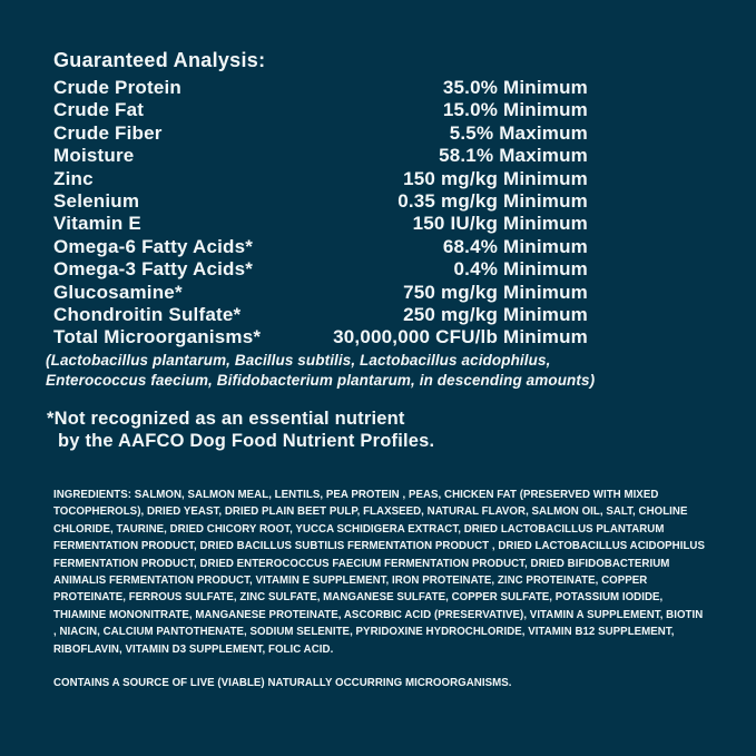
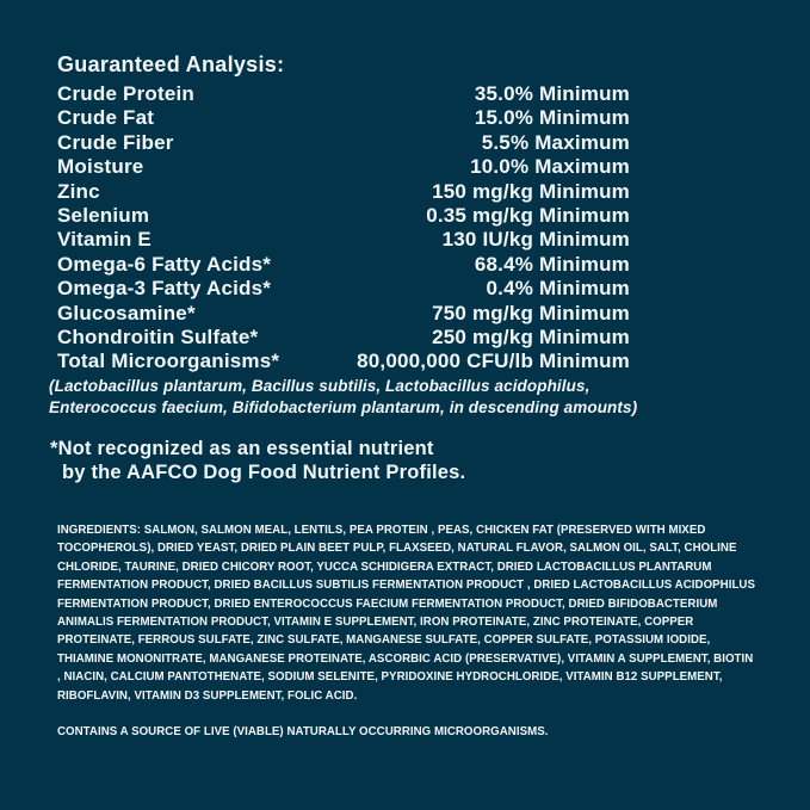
  Guaranteed Analysis:
  Crude Protein
  35.0% Minimum
  Crude Fat
  15.0% Minimum
  Crude Fiber
  5.5% Maximum
  Moisture
- 58.1% Maximum
+ 10.0% Maximum
  Zinc
  150 mg/kg Minimum
  Selenium
  0.35 mg/kg Minimum
  Vitamin E
- 150 IU/kg Minimum
+ 130 IU/kg Minimum
  Omega-6 Fatty Acids*
  68.4% Minimum
  Omega-3 Fatty Acids*
  0.4% Minimum
  Glucosamine*
  750 mg/kg Minimum
  Chondroitin Sulfate*
  250 mg/kg Minimum
  Total Microorganisms*
- 30,000,000 CFU/lb Minimum
+ 80,000,000 CFU/lb Minimum
  (Lactobacillus plantarum, Bacillus subtilis, Lactobacillus acidophilus,
  Enterococcus faecium, Bifidobacterium plantarum, in descending amounts)
  *Not recognized as an essential nutrient
  by the AAFCO Dog Food Nutrient Profiles.
  INGREDIENTS: SALMON, SALMON MEAL, LENTILS, PEA PROTEIN , PEAS, CHICKEN FAT (PRESERVED WITH MIXED TOCOPHEROLS), DRIED YEAST, DRIED PLAIN BEET PULP, FLAXSEED, NATURAL FLAVOR, SALMON OIL, SALT, CHOLINE CHLORIDE, TAURINE, DRIED CHICORY ROOT, YUCCA SCHIDIGERA EXTRACT, DRIED LACTOBACILLUS PLANTARUM FERMENTATION PRODUCT, DRIED BACILLUS SUBTILIS FERMENTATION PRODUCT , DRIED LACTOBACILLUS ACIDOPHILUS FERMENTATION PRODUCT, DRIED ENTEROCOCCUS FAECIUM FERMENTATION PRODUCT, DRIED BIFIDOBACTERIUM ANIMALIS FERMENTATION PRODUCT, VITAMIN E SUPPLEMENT, IRON PROTEINATE, ZINC PROTEINATE, COPPER PROTEINATE, FERROUS SULFATE, ZINC SULFATE, MANGANESE SULFATE, COPPER SULFATE, POTASSIUM IODIDE, THIAMINE MONONITRATE, MANGANESE PROTEINATE, ASCORBIC ACID (PRESERVATIVE), VITAMIN A SUPPLEMENT, BIOTIN , NIACIN, CALCIUM PANTOTHENATE, SODIUM SELENITE, PYRIDOXINE HYDROCHLORIDE, VITAMIN B12 SUPPLEMENT, RIBOFLAVIN, VITAMIN D3 SUPPLEMENT, FOLIC ACID.
  CONTAINS A SOURCE OF LIVE (VIABLE) NATURALLY OCCURRING MICROORGANISMS.
